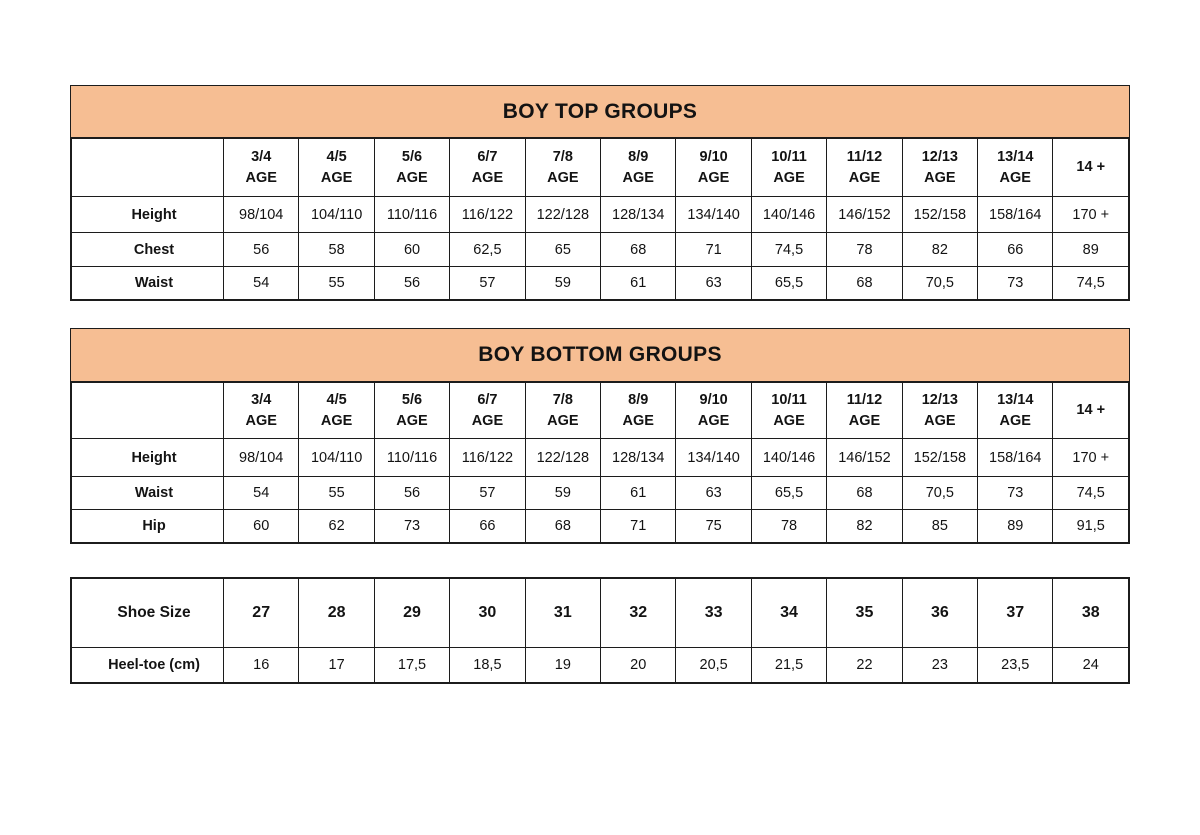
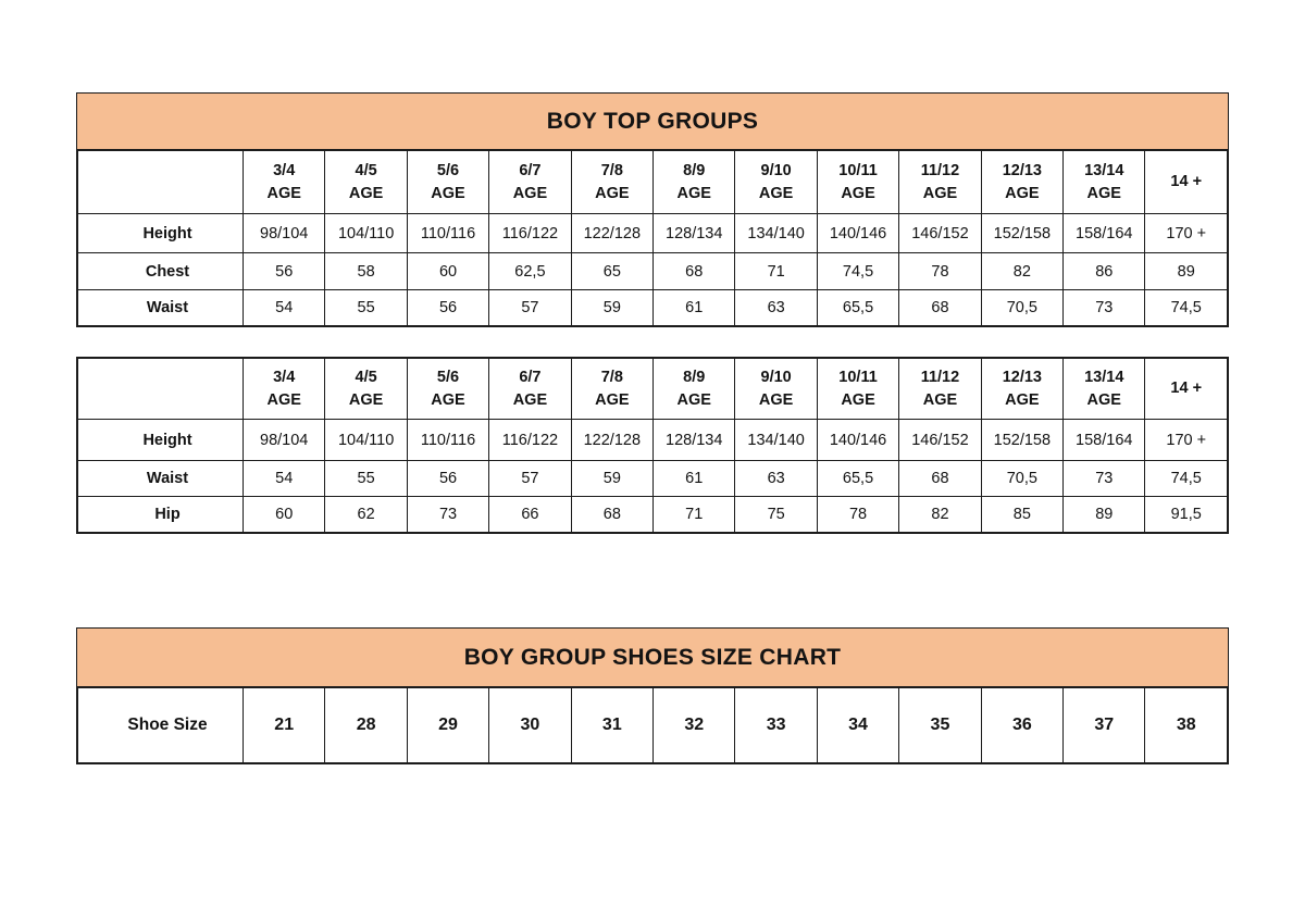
  BOY TOP GROUPS
  	3/4 AGE	4/5 AGE	5/6 AGE	6/7 AGE	7/8 AGE	8/9 AGE	9/10 AGE	10/11 AGE	11/12 AGE	12/13 AGE	13/14 AGE	14 +
  Height	98/104	104/110	110/116	116/122	122/128	128/134	134/140	140/146	146/152	152/158	158/164	170 +
- Chest	56	58	60	62,5	65	68	71	74,5	78	82	66	89
+ Chest	56	58	60	62,5	65	68	71	74,5	78	82	86	89
  Waist	54	55	56	57	59	61	63	65,5	68	70,5	73	74,5
- BOY BOTTOM GROUPS
  	3/4 AGE	4/5 AGE	5/6 AGE	6/7 AGE	7/8 AGE	8/9 AGE	9/10 AGE	10/11 AGE	11/12 AGE	12/13 AGE	13/14 AGE	14 +
  Height	98/104	104/110	110/116	116/122	122/128	128/134	134/140	140/146	146/152	152/158	158/164	170 +
  Waist	54	55	56	57	59	61	63	65,5	68	70,5	73	74,5
  Hip	60	62	73	66	68	71	75	78	82	85	89	91,5
+ BOY GROUP SHOES SIZE CHART
- Shoe Size	27	28	29	30	31	32	33	34	35	36	37	38
+ Shoe Size	21	28	29	30	31	32	33	34	35	36	37	38
- Heel-toe (cm)	16	17	17,5	18,5	19	20	20,5	21,5	22	23	23,5	24
